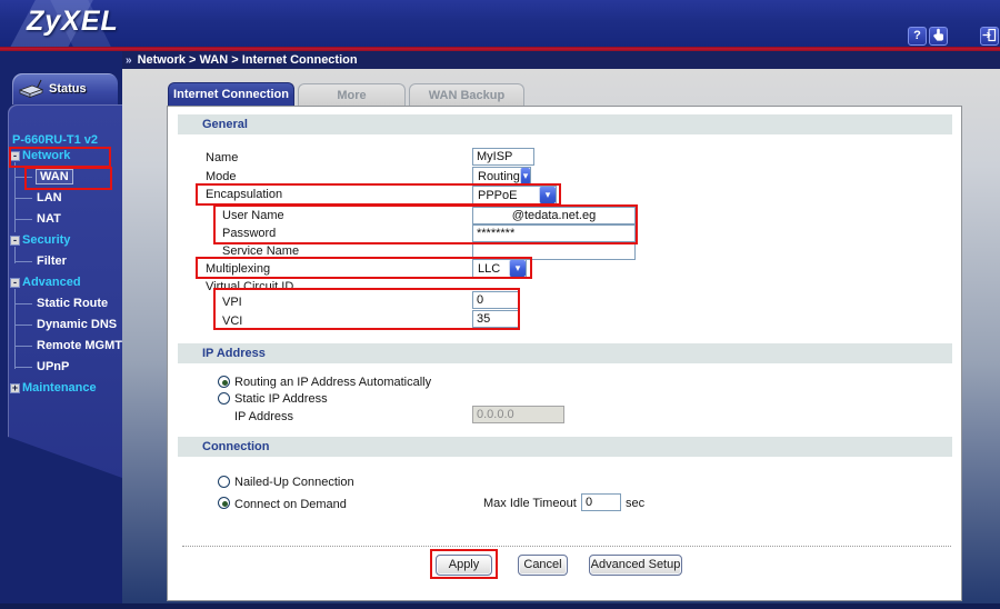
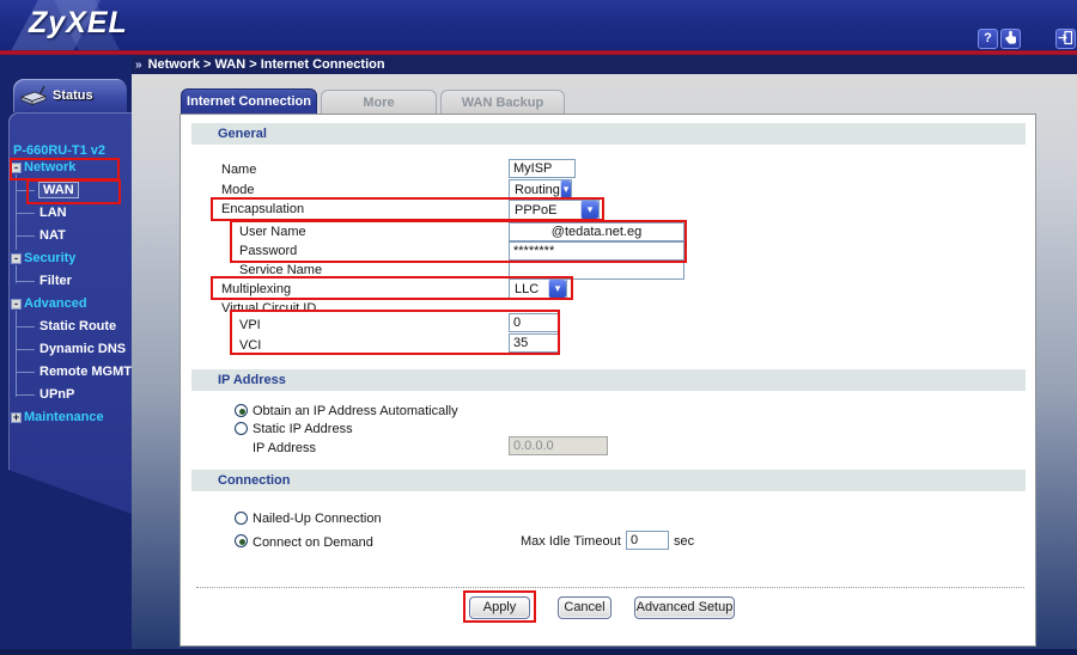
  ZyXEL
  ?
  » Network > WAN > Internet Connection
  Status
  P-660RU-T1 v2
  -
  Network
  WAN
  LAN
  NAT
  -
  Security
  Filter
  -
  Advanced
  Static Route
  Dynamic DNS
  Remote MGMT
  UPnP
  +
  Maintenance
  Internet Connection
  General
  Name
  MyISP
  Mode
  Routing
  ▾
  Encapsulation
  PPPoE
  ▾
  User Name
  @tedata.net.eg
  Password
  ********
  Service Name
  Multiplexing
  LLC
  ▾
  Virtual Circuit ID
  VPI
  0
  VCI
  35
  IP Address
- Routing an IP Address Automatically
+ Obtain an IP Address Automatically
  Static IP Address
  IP Address
  0.0.0.0
  Connection
  Nailed-Up Connection
  Connect on Demand
  Max Idle Timeout
  0
  sec
  Apply
  Cancel
  Advanced Setup
